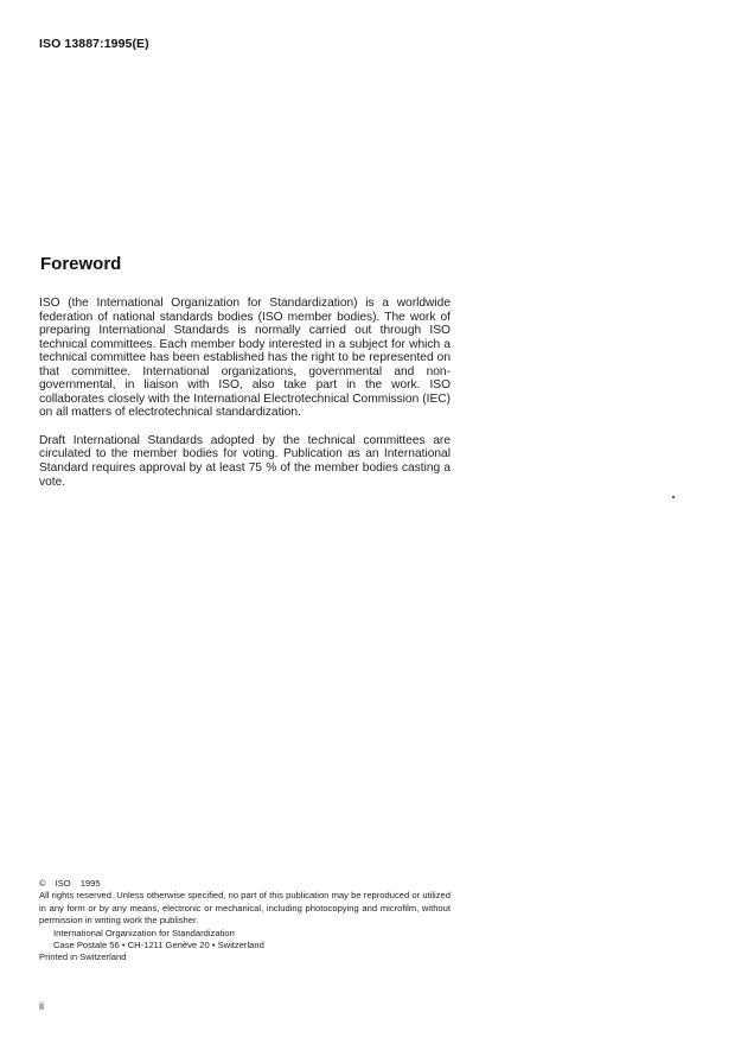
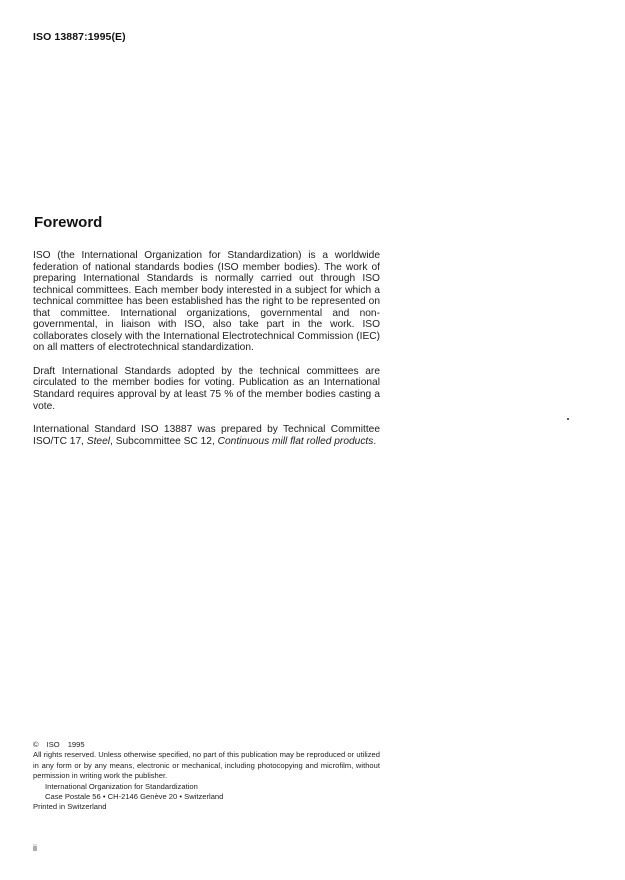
  ISO 13887:1995(E)
  Foreword
  ISO (the International Organization for Standardization) is a worldwide federation of national standards bodies (ISO member bodies). The work of preparing International Standards is normally carried out through ISO technical committees. Each member body interested in a subject for which a technical committee has been established has the right to be represented on that committee. International organizations, governmental and non-governmental, in liaison with ISO, also take part in the work. ISO collaborates closely with the International Electrotechnical Commission (IEC) on all matters of electrotechnical standardization.
  Draft International Standards adopted by the technical committees are circulated to the member bodies for voting. Publication as an International Standard requires approval by at least 75 % of the member bodies casting a vote.
+ International Standard ISO 13887 was prepared by Technical Committee ISO/TC 17, Steel, Subcommittee SC 12, Continuous mill flat rolled products.
  © ISO 1995
  All rights reserved. Unless otherwise specified, no part of this publication may be reproduced or utilized in any form or by any means, electronic or mechanical, including photocopying and microfilm, without permission in writing work the publisher.
  International Organization for Standardization
- Case Postale 56 • CH-1211 Genève 20 • Switzerland
+ Case Postale 56 • CH-2146 Genève 20 • Switzerland
  Printed in Switzerland
  ii
